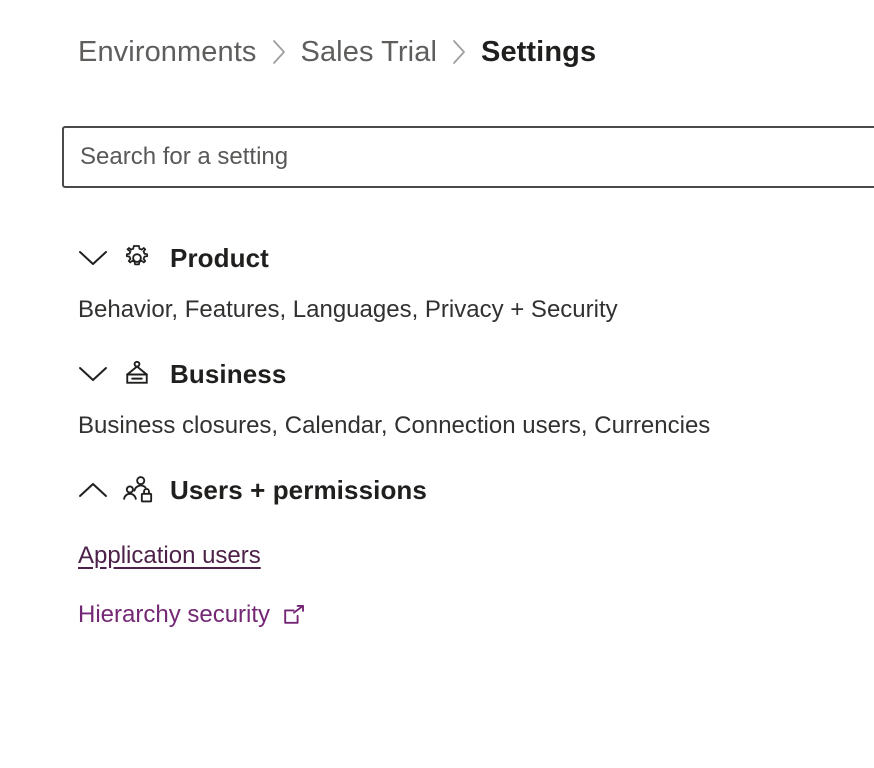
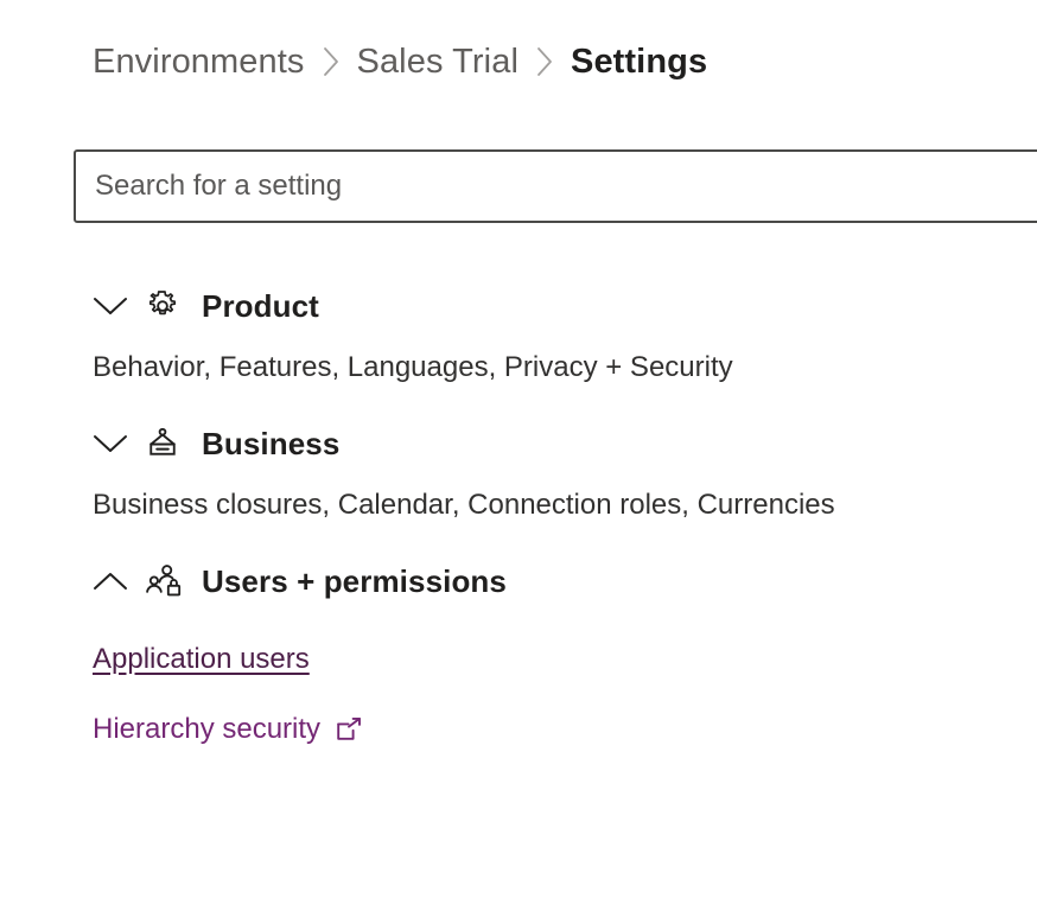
  Environments
  Sales Trial
  Settings
  Search for a setting
  Product
  Behavior, Features, Languages, Privacy + Security
  Business
- Business closures, Calendar, Connection users, Currencies
+ Business closures, Calendar, Connection roles, Currencies
  Users + permissions
  Application users
  Hierarchy security
